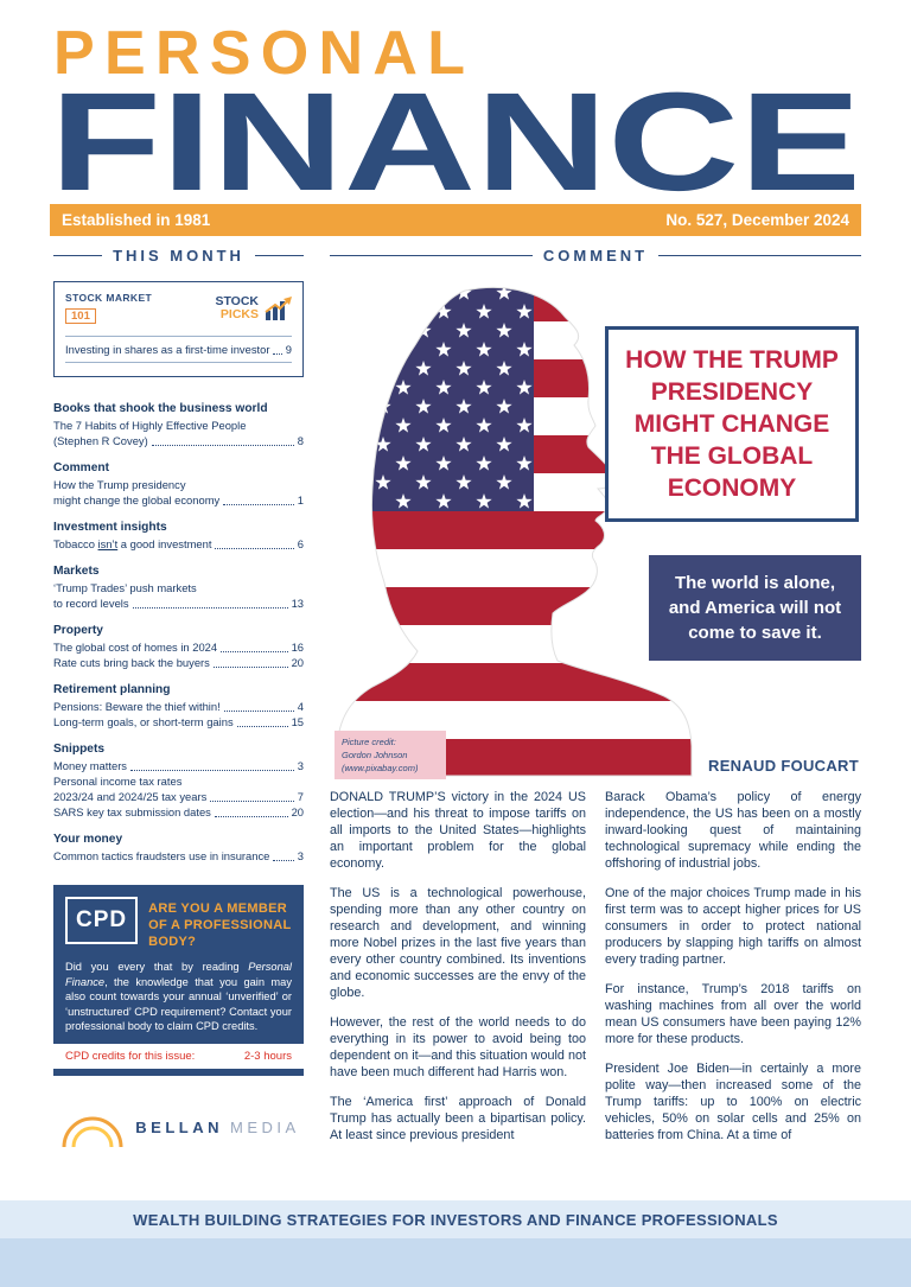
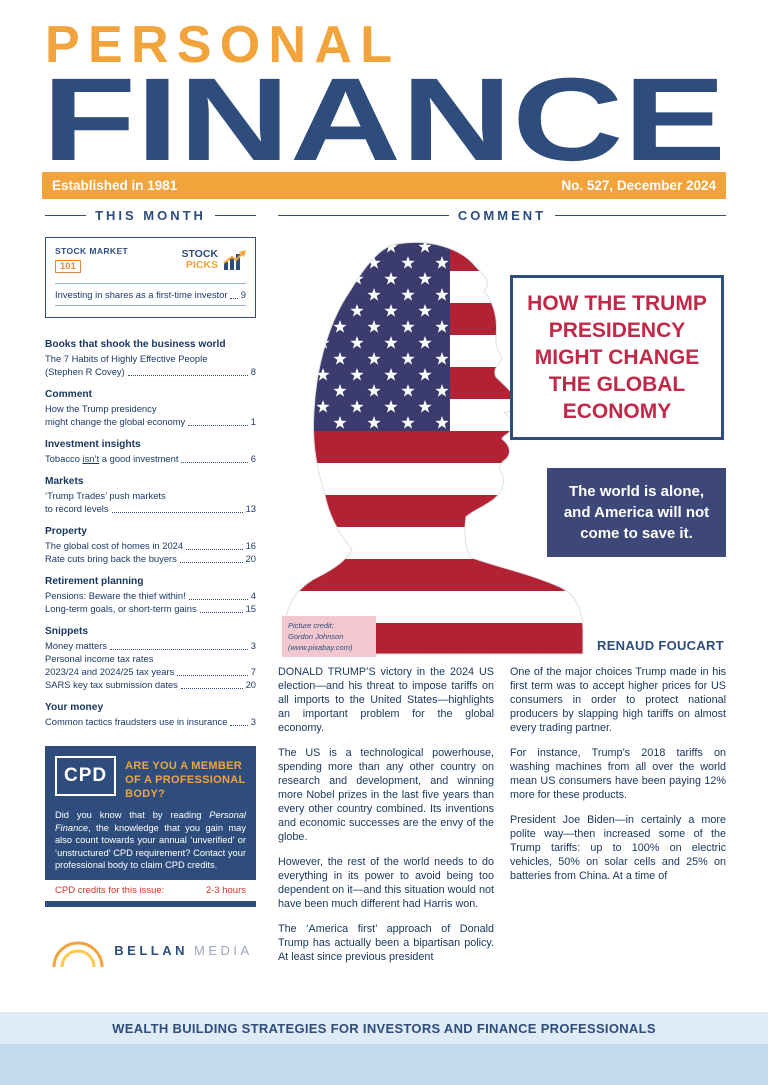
  PERSONAL
  FINANCE
  Established in 1981
  No. 527, December 2024
  THIS MONTH
  STOCK MARKET
  101
  STOCK
  PICKS
  Investing in shares as a first-time investor
  9
  Books that shook the business world
  The 7 Habits of Highly Effective People
  (Stephen R Covey)
  8
  Comment
  How the Trump presidency
  might change the global economy
  1
  Investment insights
  Tobacco isn’t a good investment
  6
  Markets
  ‘Trump Trades’ push markets
  to record levels
  13
  Property
  The global cost of homes in 2024
  16
  Rate cuts bring back the buyers
  20
  Retirement planning
  Pensions: Beware the thief within!
  4
  Long-term goals, or short-term gains
  15
  Snippets
  Money matters
  3
  Personal income tax rates
  2023/24 and 2024/25 tax years
  7
  SARS key tax submission dates
  20
  Your money
  Common tactics fraudsters use in insurance
  3
  CPD
  ARE YOU A MEMBER OF A PROFESSIONAL BODY?
- Did you every that by reading Personal Finance, the knowledge that you gain may also count towards your annual ‘unverified’ or ‘unstructured’ CPD requirement? Contact your professional body to claim CPD credits.
+ Did you know that by reading Personal Finance, the knowledge that you gain may also count towards your annual ‘unverified’ or ‘unstructured’ CPD requirement? Contact your professional body to claim CPD credits.
  CPD credits for this issue:
  2-3 hours
  BELLAN
  MEDIA
  COMMENT
  HOW THE TRUMP PRESIDENCY MIGHT CHANGE THE GLOBAL ECONOMY
  The world is alone, and America will not come to save it.
  Picture credit:
  Gordon Johnson
  (www.pixabay.com)
  RENAUD FOUCART
  DONALD TRUMP’S victory in the 2024 US election—and his threat to impose tariffs on all imports to the United States—highlights an important problem for the global economy.
  The US is a technological powerhouse, spending more than any other country on research and development, and winning more Nobel prizes in the last five years than every other country combined. Its inventions and economic successes are the envy of the globe.
  However, the rest of the world needs to do everything in its power to avoid being too dependent on it—and this situation would not have been much different had Harris won.
  The ‘America first’ approach of Donald Trump has actually been a bipartisan policy. At least since previous president
- Barack Obama’s policy of energy independence, the US has been on a mostly inward-looking quest of maintaining technological supremacy while ending the offshoring of industrial jobs.
  One of the major choices Trump made in his first term was to accept higher prices for US consumers in order to protect national producers by slapping high tariffs on almost every trading partner.
  For instance, Trump’s 2018 tariffs on washing machines from all over the world mean US consumers have been paying 12% more for these products.
  President Joe Biden—in certainly a more polite way—then increased some of the Trump tariffs: up to 100% on electric vehicles, 50% on solar cells and 25% on batteries from China. At a time of
  WEALTH BUILDING STRATEGIES FOR INVESTORS AND FINANCE PROFESSIONALS
